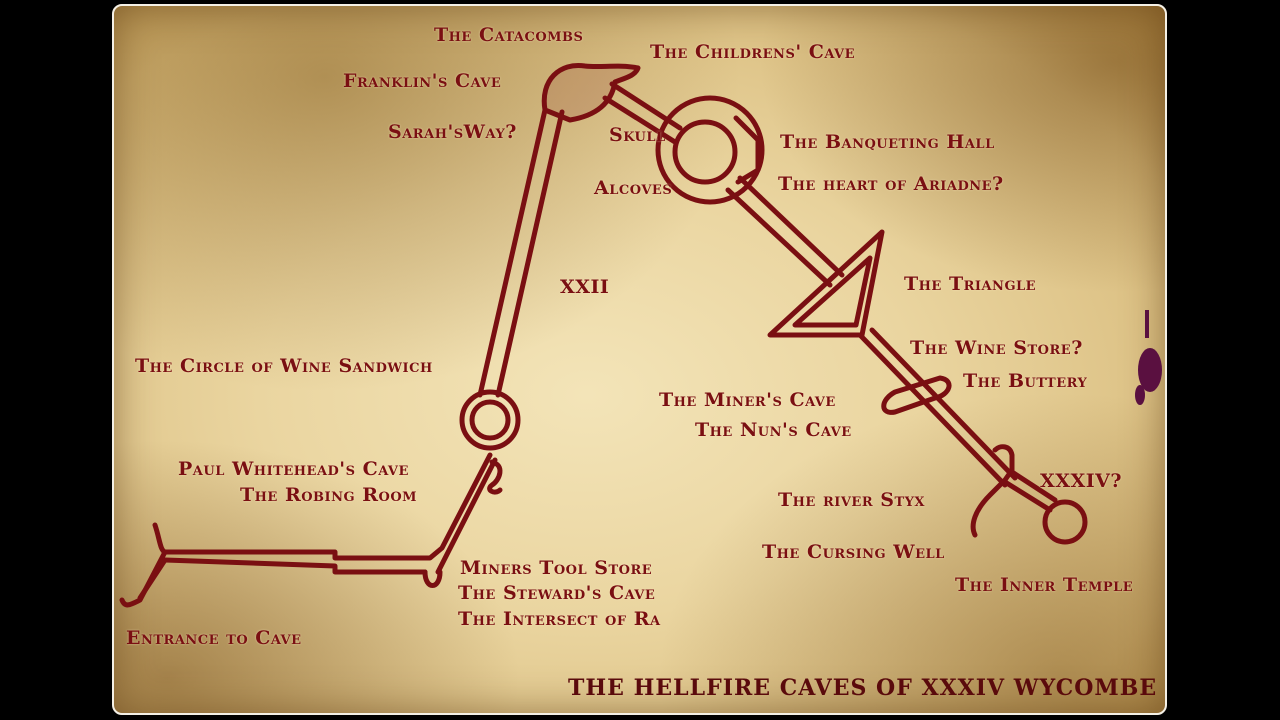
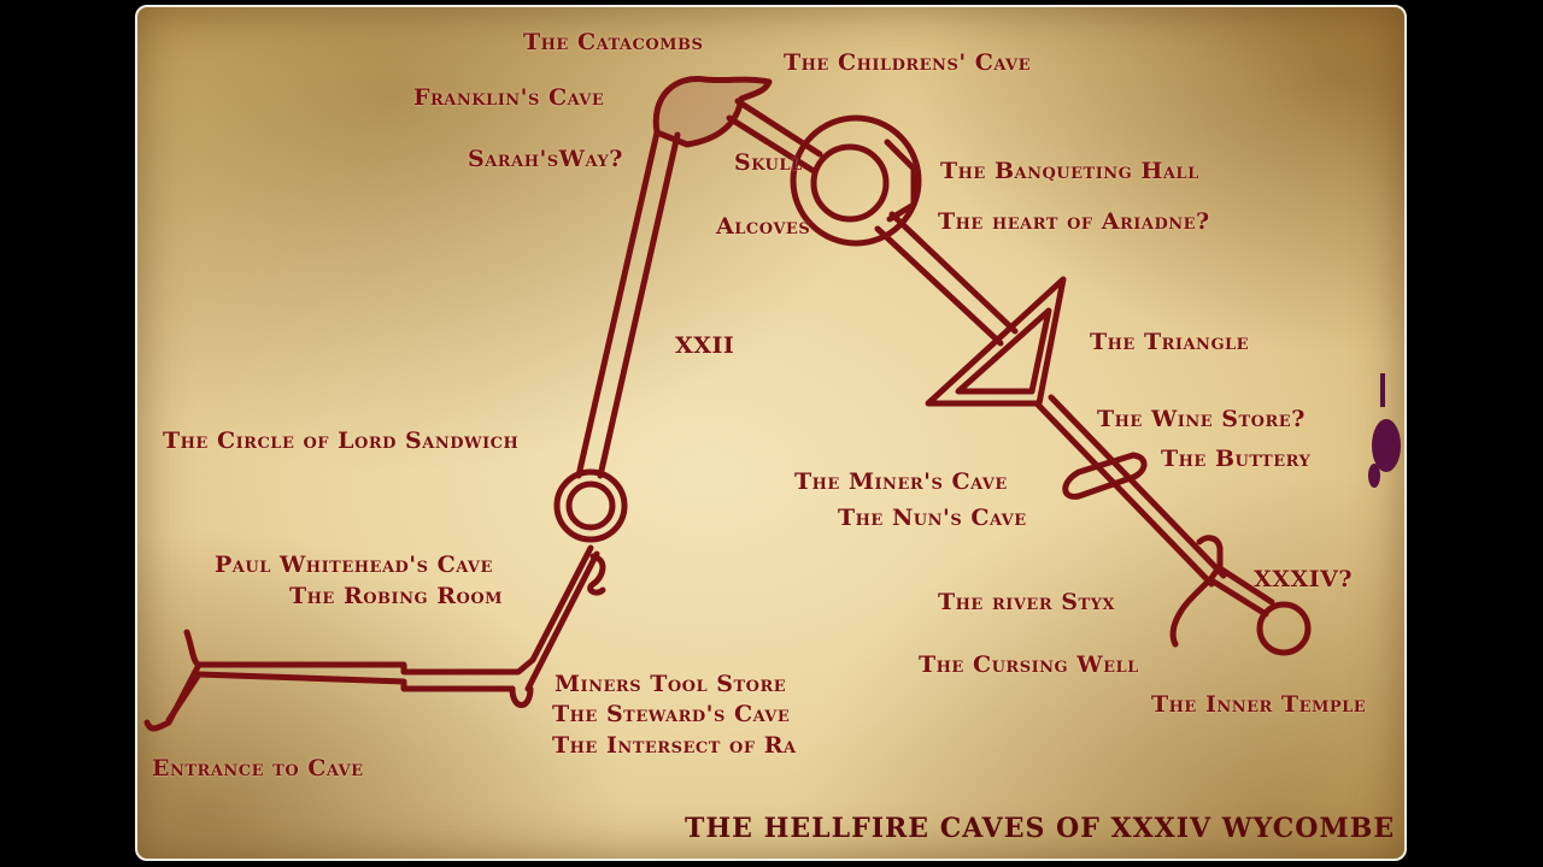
  The Catacombs
  The Childrens' Cave
  Franklin's Cave
  Sarah'sWay?
  Skull
  Alcoves
  The Banqueting Hall
  The heart of Ariadne?
  XXII
  The Triangle
  The Wine Store?
  The Buttery
- The Circle of Wine Sandwich
+ The Circle of Lord Sandwich
  The Miner's Cave
  The Nun's Cave
  Paul Whitehead's Cave
  The Robing Room
  XXXIV?
  The river Styx
  The Cursing Well
  The Inner Temple
  Miners Tool Store
  The Steward's Cave
  The Intersect of Ra
  Entrance to Cave
  THE HELLFIRE CAVES OF XXXIV WYCOMBE
